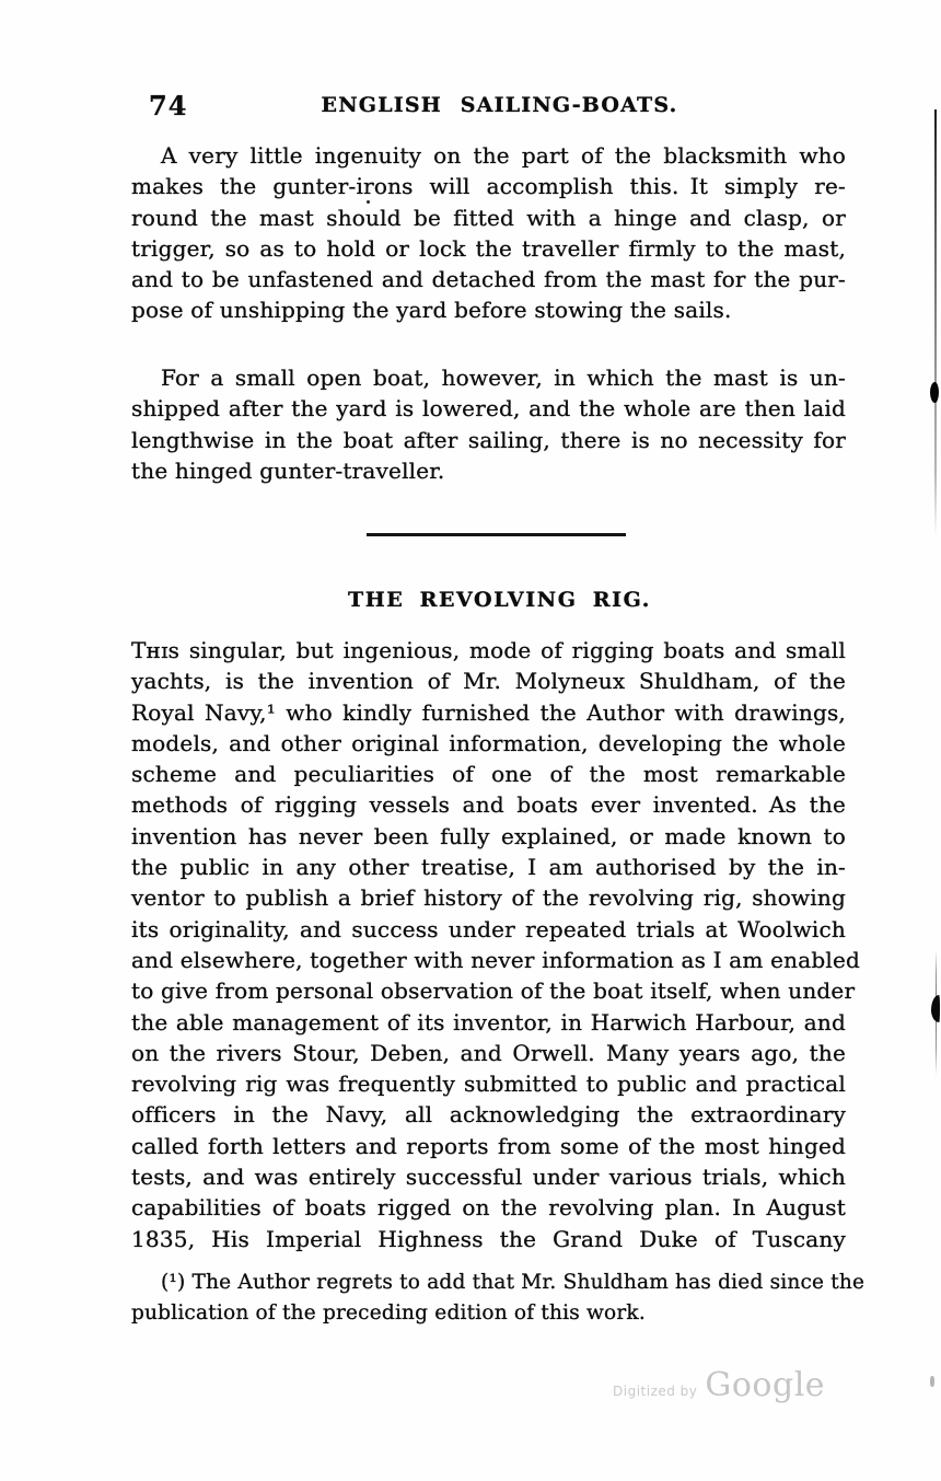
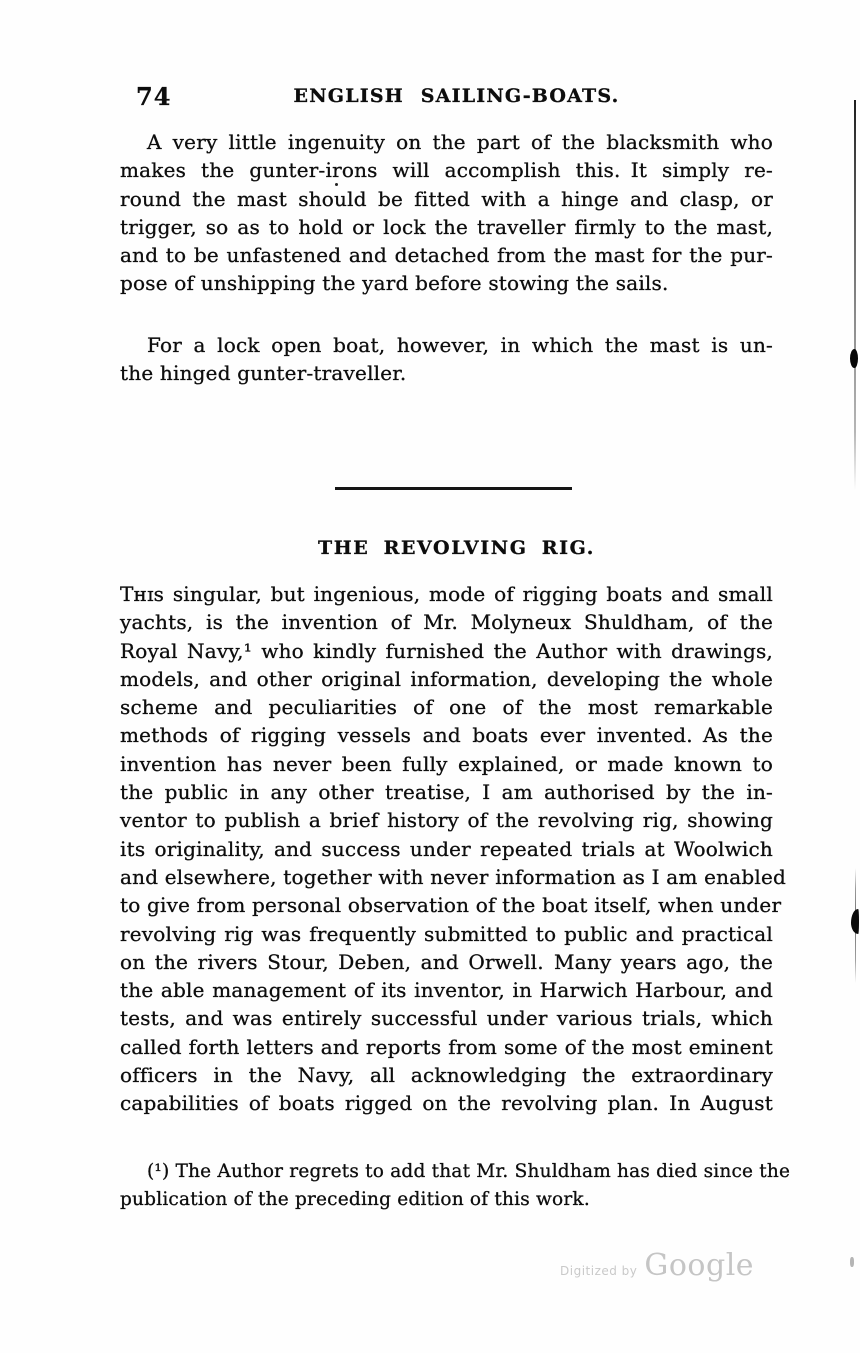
  74
  ENGLISH SAILING-BOATS.
  A very little ingenuity on the part of the blacksmith who
  makes the gunter-irons will accomplish this. It simply re-
  round the mast should be fitted with a hinge and clasp, or
  trigger, so as to hold or lock the traveller firmly to the mast,
  and to be unfastened and detached from the mast for the pur-
  pose of unshipping the yard before stowing the sails.
- For a small open boat, however, in which the mast is un-
+ For a lock open boat, however, in which the mast is un-
- shipped after the yard is lowered, and the whole are then laid
- lengthwise in the boat after sailing, there is no necessity for
  the hinged gunter-traveller.
  THE REVOLVING RIG.
  Tʜɪs singular, but ingenious, mode of rigging boats and small
  yachts, is the invention of Mr. Molyneux Shuldham, of the
  Royal Navy,¹ who kindly furnished the Author with drawings,
  models, and other original information, developing the whole
  scheme and peculiarities of one of the most remarkable
  methods of rigging vessels and boats ever invented. As the
  invention has never been fully explained, or made known to
  the public in any other treatise, I am authorised by the in-
  ventor to publish a brief history of the revolving rig, showing
  its originality, and success under repeated trials at Woolwich
  and elsewhere, together with never information as I am enabled
  to give from personal observation of the boat itself, when under
- the able management of its inventor, in Harwich Harbour, and
+ revolving rig was frequently submitted to public and practical
  on the rivers Stour, Deben, and Orwell. Many years ago, the
- revolving rig was frequently submitted to public and practical
+ the able management of its inventor, in Harwich Harbour, and
- officers in the Navy, all acknowledging the extraordinary
+ tests, and was entirely successful under various trials, which
- called forth letters and reports from some of the most hinged
+ called forth letters and reports from some of the most eminent
- tests, and was entirely successful under various trials, which
+ officers in the Navy, all acknowledging the extraordinary
  capabilities of boats rigged on the revolving plan. In August
- 1835, His Imperial Highness the Grand Duke of Tuscany
  (¹) The Author regrets to add that Mr. Shuldham has died since the
  publication of the preceding edition of this work.
  Digitized by
  Google
